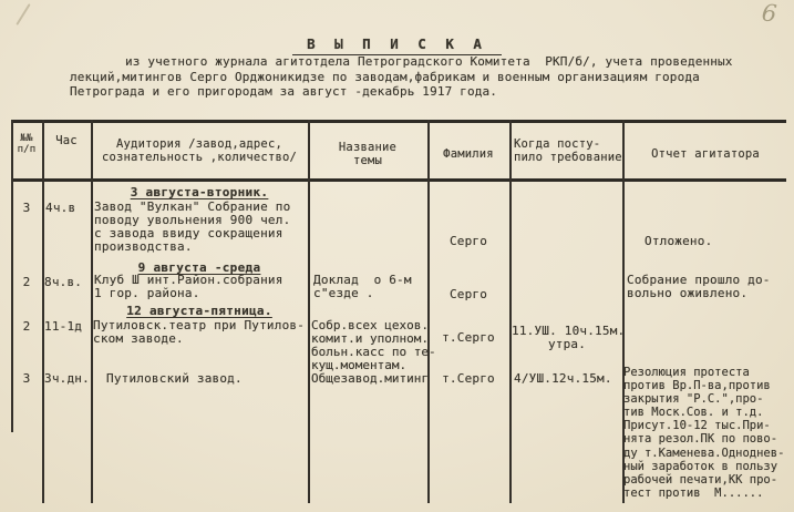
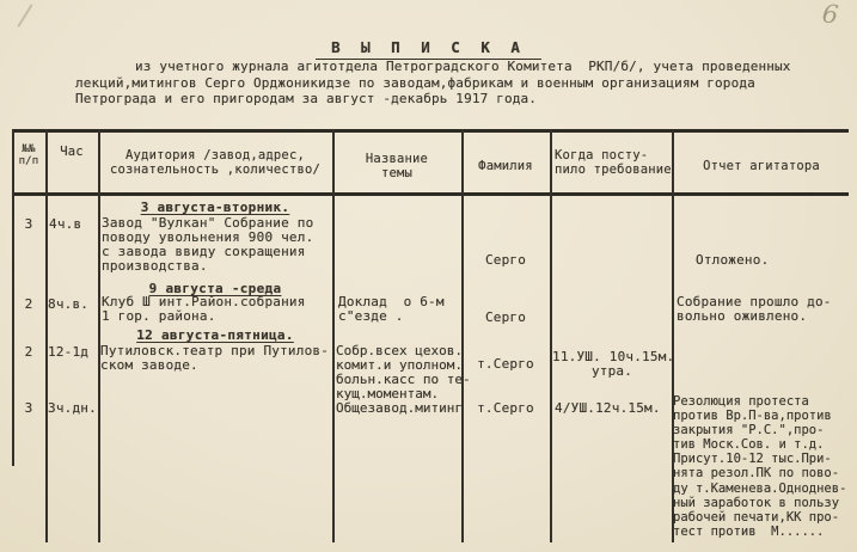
  В Ы П И С К А
  из учетного журнала агитотдела Петроградского Комитета РКП/б/, учета проведенных
  лекций,митингов Серго Орджоникидзе по заводам,фабрикам и военным организациям города
  Петрограда и его пригородам за август -декабрь 1917 года.
  №№
  п/п
  Час
  Аудитория /завод,адрес,
  сознательность ,количество/
  Название
  темы
  Фамилия
  Когда посту-
  пило требование
  Отчет агитатора
  3 августа-вторник.
  3
  4ч.в
  Завод "Вулкан" Собрание по
  поводу увольнения 900 чел.
  с завода ввиду сокращения
  производства.
  Серго
  Отложено.
  9 августа -среда
  2
  8ч.в.
  Клуб Ш инт.Район.собрания
  1 гор. района.
  Доклад о 6-м
  с"езде .
  Серго
  Собрание прошло до-
  вольно оживлено.
  12 августа-пятница.
  2
- 11-1д
+ 12-1д
  Путиловск.театр при Путилов-
  ском заводе.
  Собр.всех цехов.
  комит.и уполном.
  больн.касс по те-
  кущ.моментам.
  т.Серго
  11.УШ. 10ч.15м.
  утра.
  3
  3ч.дн.
- Путиловский завод.
  Общезавод.митинг
  т.Серго
  4/УШ.12ч.15м.
  Резолюция протеста
  против Вр.П-ва,против
  закрытия "Р.С.",про-
  тив Моск.Сов. и т.д.
  Присут.10-12 тыс.При-
  нята резол.ПК по пово-
  ду т.Каменева.Одноднев-
  ный заработок в пользу
  рабочей печати,КК про-
  тест против М......
